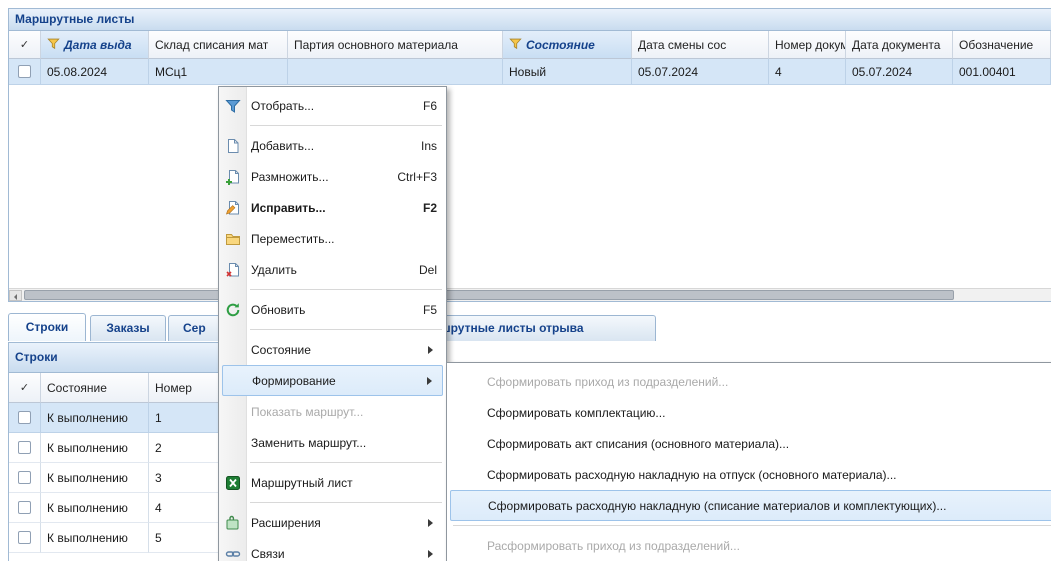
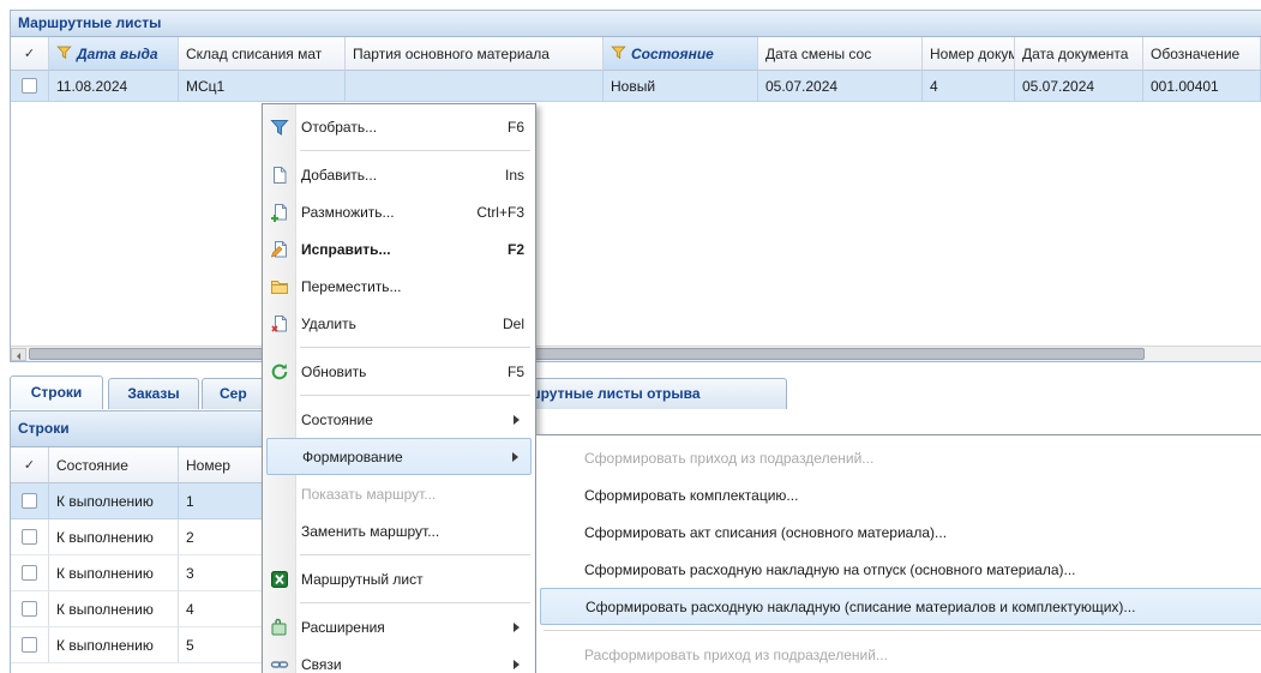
  Маршрутные листы
  ✓
  Дата выда
  Склад списания мат
  Партия основного материала
  Состояние
  Дата смены сос
  Номер докум
  Дата документа
  Обозначение
- 05.08.2024
+ 11.08.2024
  МСц1
  Новый
  05.07.2024
  4
  05.07.2024
  001.00401
  Строки
  Заказы
  Сер
  рутные листы отрыва
  Строки
  ✓
  Состояние
  Номер
  К выполнению
  1
  К выполнению
  2
  К выполнению
  3
  К выполнению
  4
  К выполнению
  5
  Отобрать...
  F6
  Добавить...
  Ins
  Размножить...
  Ctrl+F3
  Исправить...
  F2
  Переместить...
  Удалить
  Del
  Обновить
  F5
  Состояние
  Формирование
  Показать маршрут...
  Заменить маршрут...
  Маршрутный лист
  Расширения
  Связи
  Сформировать приход из подразделений...
  Сформировать комплектацию...
  Сформировать акт списания (основного материала)...
  Сформировать расходную накладную на отпуск (основного материала)...
  Сформировать расходную накладную (списание материалов и комплектующих)...
  Расформировать приход из подразделений...
